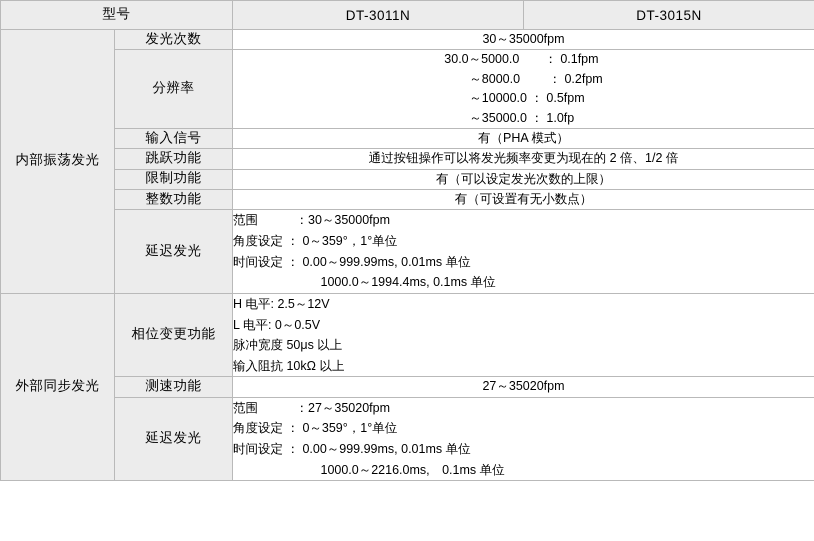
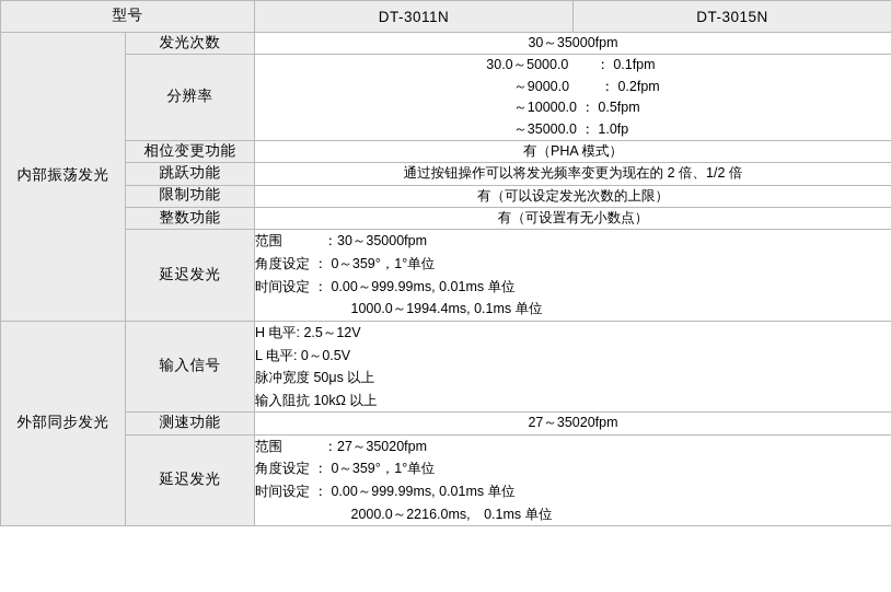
  型号	DT-3011N	DT-3015N
  内部振荡发光	发光次数	30～35000fpm
- 分辨率	30.0～5000.0 ： 0.1fpm ～8000.0 ： 0.2fpm ～10000.0 ： 0.5fpm ～35000.0 ： 1.0fp
+ 分辨率	30.0～5000.0 ： 0.1fpm ～9000.0 ： 0.2fpm ～10000.0 ： 0.5fpm ～35000.0 ： 1.0fp
- 输入信号	有（PHA 模式）
+ 相位变更功能	有（PHA 模式）
  跳跃功能	通过按钮操作可以将发光频率变更为现在的 2 倍、1/2 倍
  限制功能	有（可以设定发光次数的上限）
  整数功能	有（可设置有无小数点）
  延迟发光	范围 ：30～35000fpm 角度设定 ： 0～359°，1°单位 时间设定 ： 0.00～999.99ms, 0.01ms 单位 1000.0～1994.4ms, 0.1ms 单位
- 外部同步发光	相位变更功能	H 电平: 2.5～12V L 电平: 0～0.5V 脉冲宽度 50μs 以上 输入阻抗 10kΩ 以上
+ 外部同步发光	输入信号	H 电平: 2.5～12V L 电平: 0～0.5V 脉冲宽度 50μs 以上 输入阻抗 10kΩ 以上
  测速功能	27～35020fpm
- 延迟发光	范围 ：27～35020fpm 角度设定 ： 0～359°，1°单位 时间设定 ： 0.00～999.99ms, 0.01ms 单位 1000.0～2216.0ms, 0.1ms 单位
+ 延迟发光	范围 ：27～35020fpm 角度设定 ： 0～359°，1°单位 时间设定 ： 0.00～999.99ms, 0.01ms 单位 2000.0～2216.0ms, 0.1ms 单位
